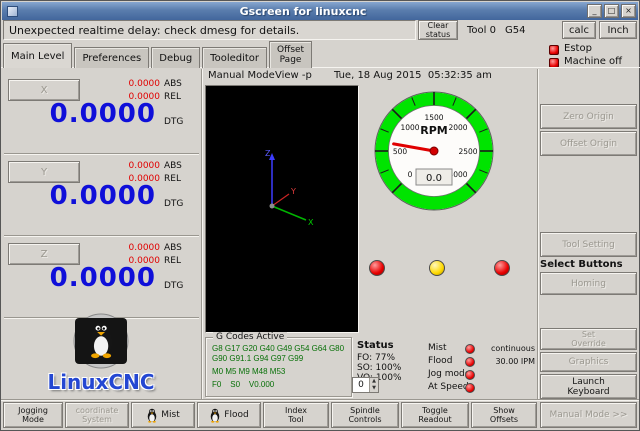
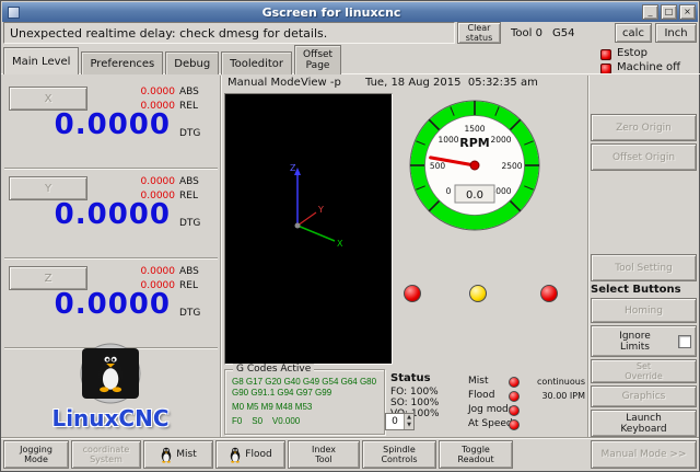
  Gscreen for linuxcnc
  _
  □
  ×
  Unexpected realtime delay: check dmesg for details.
  Clear
  status
  Tool 0
  G54
  calc
  Inch
  Main Level
  Preferences
  Debug
  Tooleditor
  Offset
  Page
  Estop
  Machine off
  X
  0.0000
  ABS
  0.0000
  REL
  0.0000
  DTG
  Y
  0.0000
  ABS
  0.0000
  REL
  0.0000
  DTG
  Z
  0.0000
  ABS
  0.0000
  REL
  0.0000
  DTG
  LinuxCNC
  Manual Mode
  View -p
  Tue, 18 Aug 2015 05:32:35 am
  Z
  X
  Y
  0
  500
  1000
  1500
  2000
  2500
  000
  RPM
  0.0
  G Codes Active
  G8 G17 G20 G40 G49 G54 G64 G80
  G90 G91.1 G94 G97 G99
  M0 M5 M9 M48 M53
  F0 S0 V0.000
  Status
- FO: 77%
+ FO: 100%
  SO: 100%
  0
  Mist
  continuous
  Flood
  30.00 IPM
  Jog mod
  At Spee
  Zero Origin
  Offset Origin
  Tool Setting
  Select Buttons
  Homing
+ Ignore
+ Limits
  Set
  Override
  Graphics
  Launch
  Keyboard
  Jogging
  Mode
  coordinate
  System
  Mist
  Flood
  Index
  Tool
  Spindle
  Controls
  Toggle
  Readout
- Show
- Offsets
  Manual Mode >>
